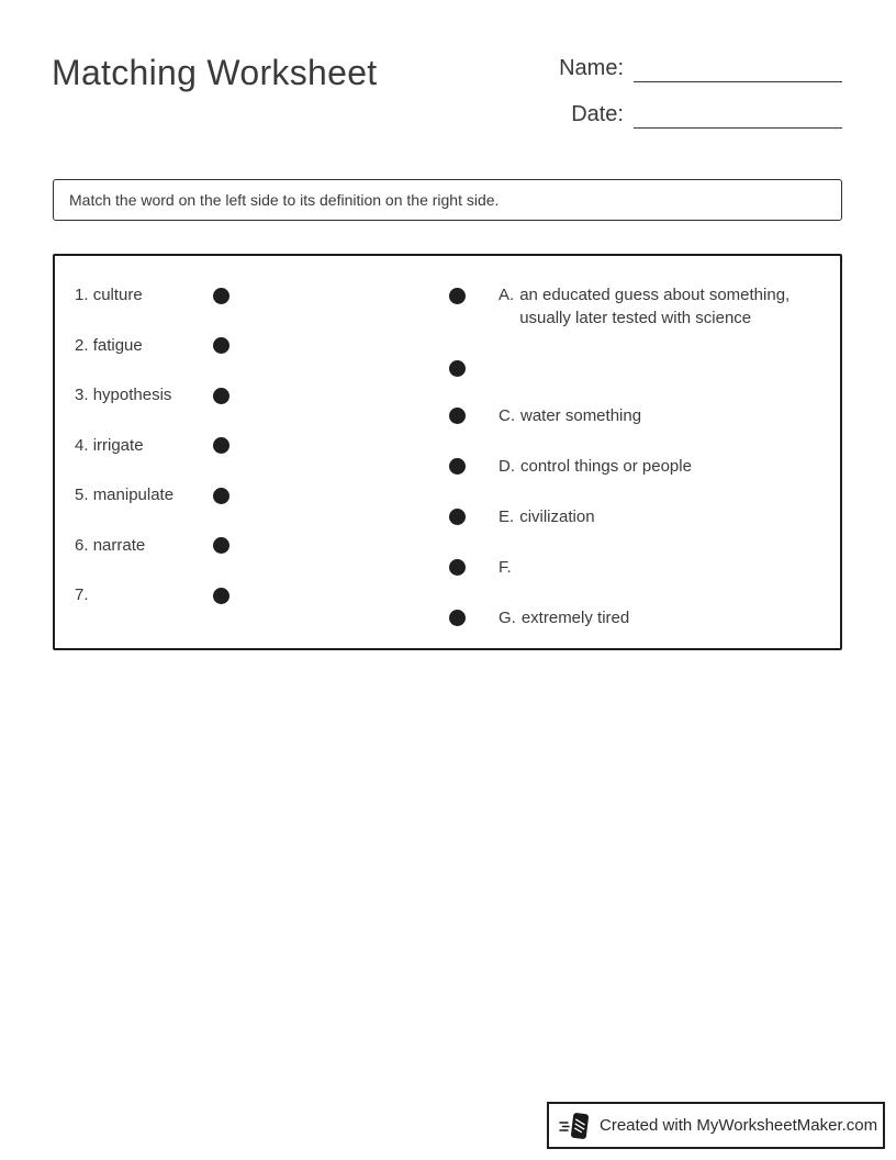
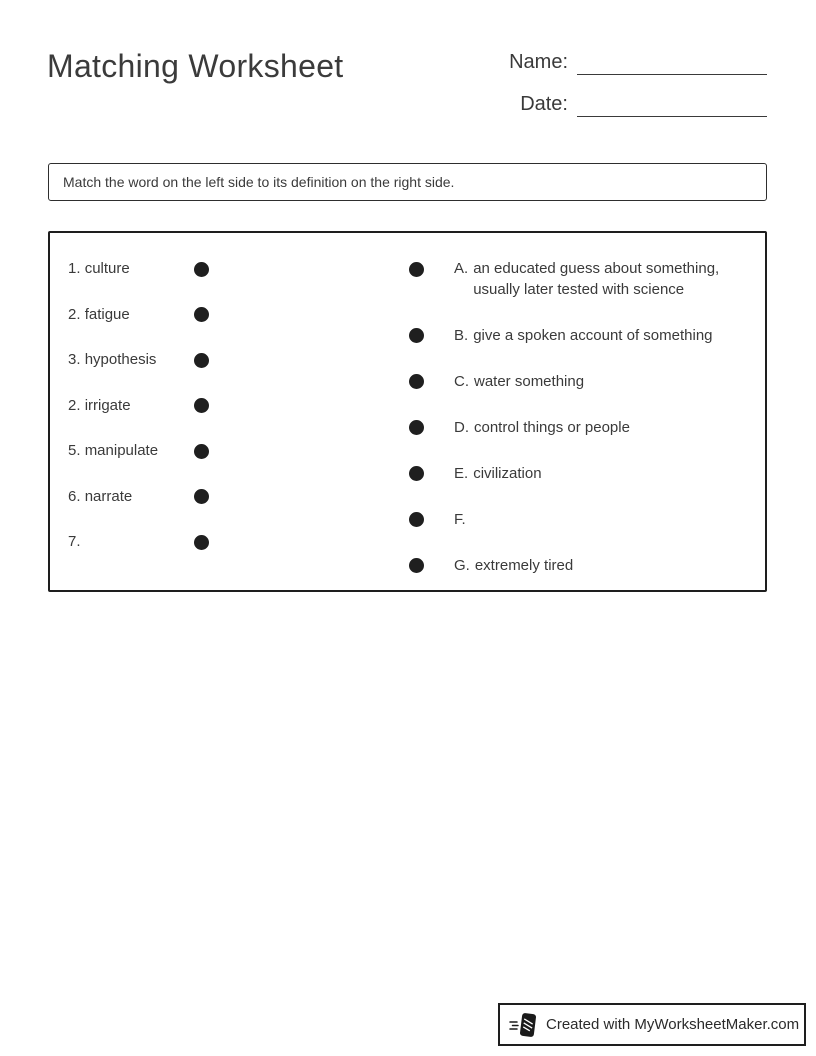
  Matching Worksheet
  Name:
  Date:
  Match the word on the left side to its definition on the right side.
  1. culture
  2. fatigue
  3. hypothesis
- 4. irrigate
+ 2. irrigate
  5. manipulate
  6. narrate
  7.
  A.
  an educated guess about something, usually later tested with science
+ B.
+ give a spoken account of something
  C.
  water something
  D.
  control things or people
  E.
  civilization
  F.
  G.
  extremely tired
  Created with MyWorksheetMaker.com
